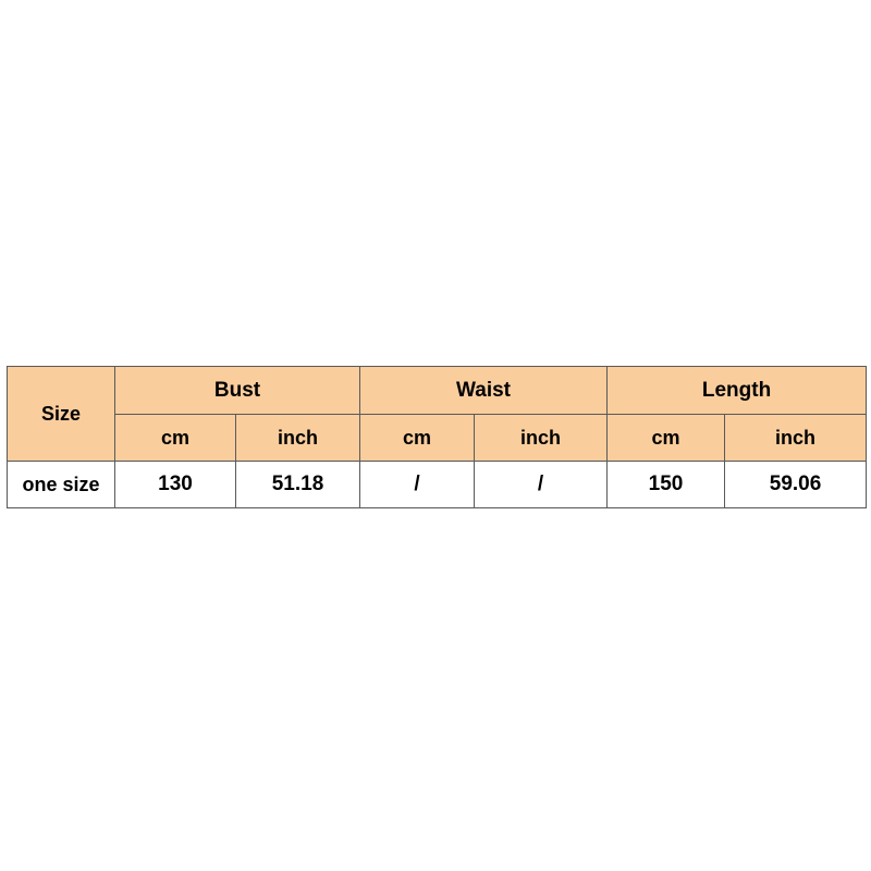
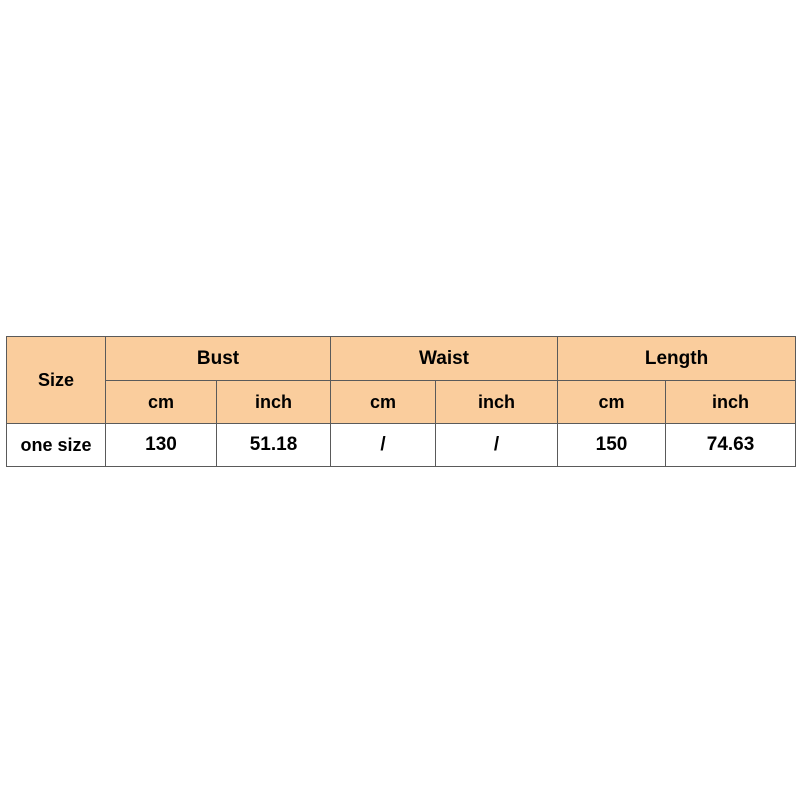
  Size	Bust	Waist	Length
  cm	inch	cm	inch	cm	inch
- one size	130	51.18	/	/	150	59.06
+ one size	130	51.18	/	/	150	74.63
